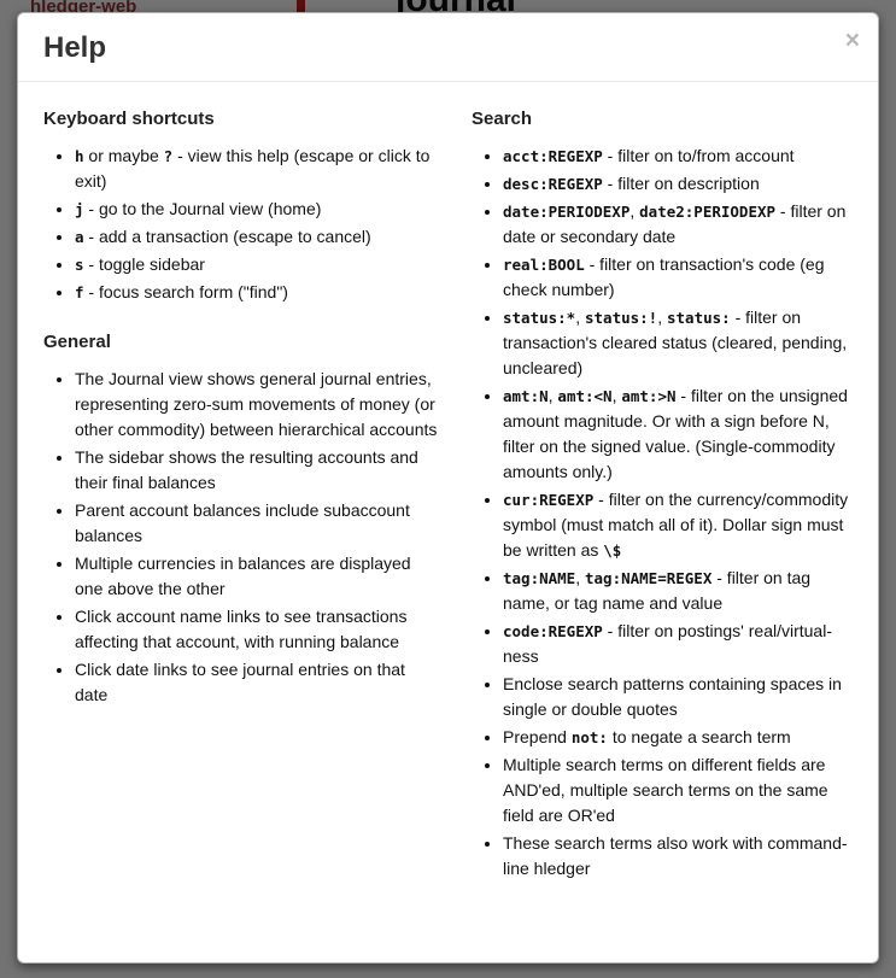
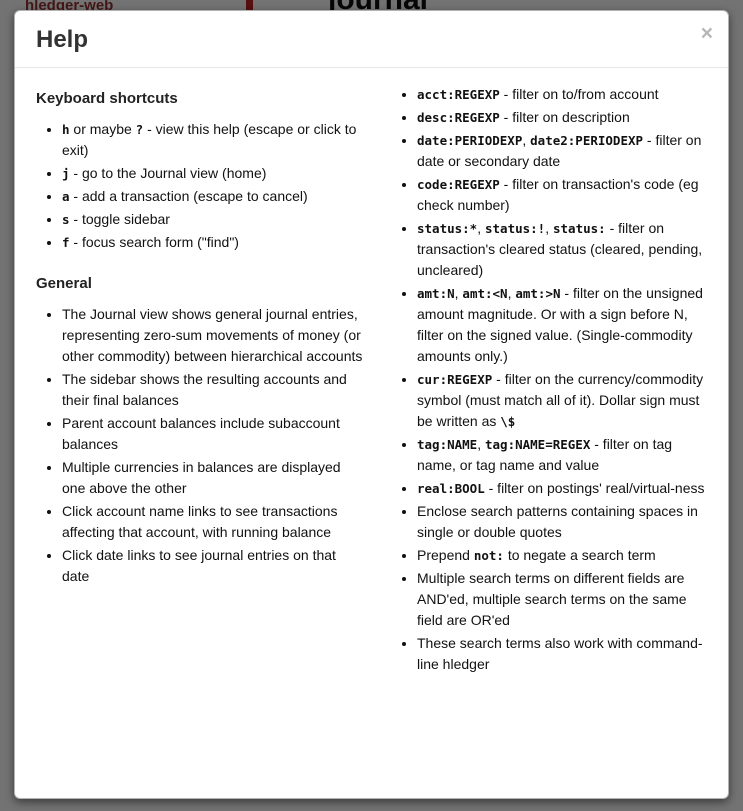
  hledger-web
  Help
  ×
  Keyboard shortcuts
  h or maybe ? - view this help (escape or click to exit)
  j - go to the Journal view (home)
  a - add a transaction (escape to cancel)
  s - toggle sidebar
  f - focus search form ("find")
  General
  The Journal view shows general journal entries, representing zero-sum movements of money (or other commodity) between hierarchical accounts
  The sidebar shows the resulting accounts and their final balances
  Parent account balances include subaccount balances
  Multiple currencies in balances are displayed one above the other
  Click account name links to see transactions affecting that account, with running balance
  Click date links to see journal entries on that date
- Search
  acct:REGEXP - filter on to/from account
  desc:REGEXP - filter on description
  date:PERIODEXP, date2:PERIODEXP - filter on date or secondary date
- real:BOOL - filter on transaction's code (eg check number)
+ code:REGEXP - filter on transaction's code (eg check number)
  status:*, status:!, status: - filter on transaction's cleared status (cleared, pending, uncleared)
  amt:N, amt:<N, amt:>N - filter on the unsigned amount magnitude. Or with a sign before N, filter on the signed value. (Single-commodity amounts only.)
  cur:REGEXP - filter on the currency/commodity symbol (must match all of it). Dollar sign must be written as \$
  tag:NAME, tag:NAME=REGEX - filter on tag name, or tag name and value
- code:REGEXP - filter on postings' real/virtual-ness
+ real:BOOL - filter on postings' real/virtual-ness
  Enclose search patterns containing spaces in single or double quotes
  Prepend not: to negate a search term
  Multiple search terms on different fields are AND'ed, multiple search terms on the same field are OR'ed
  These search terms also work with command-line hledger
